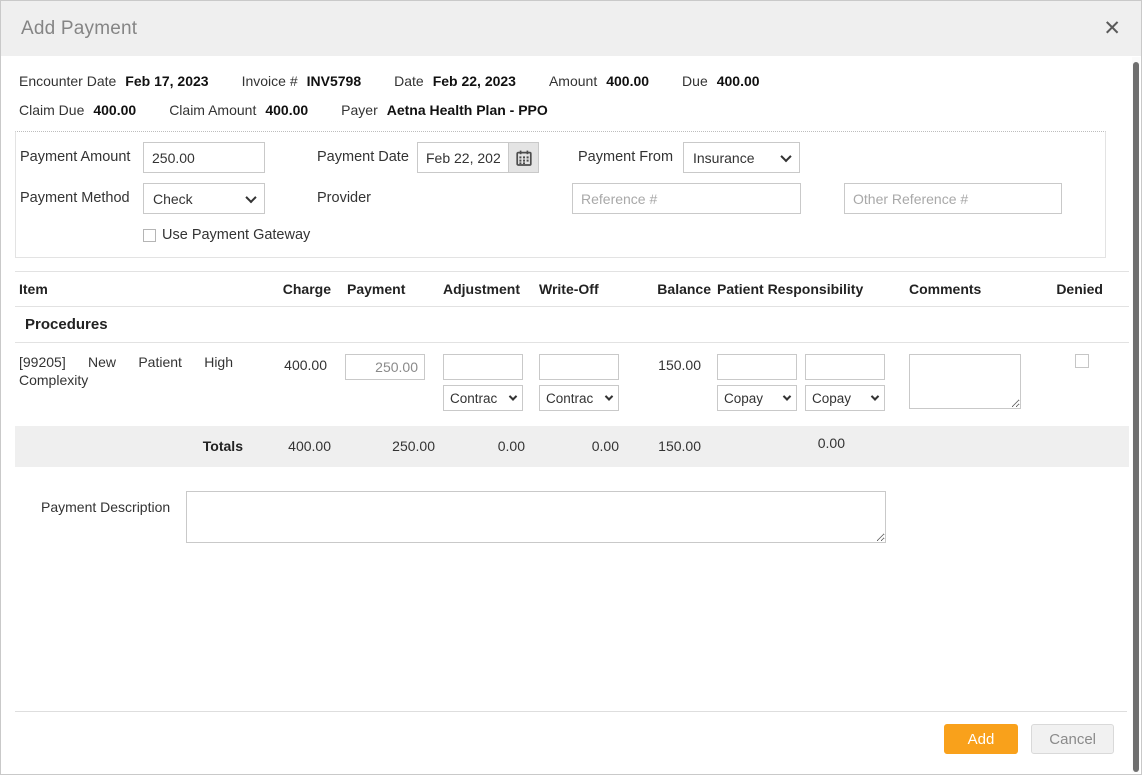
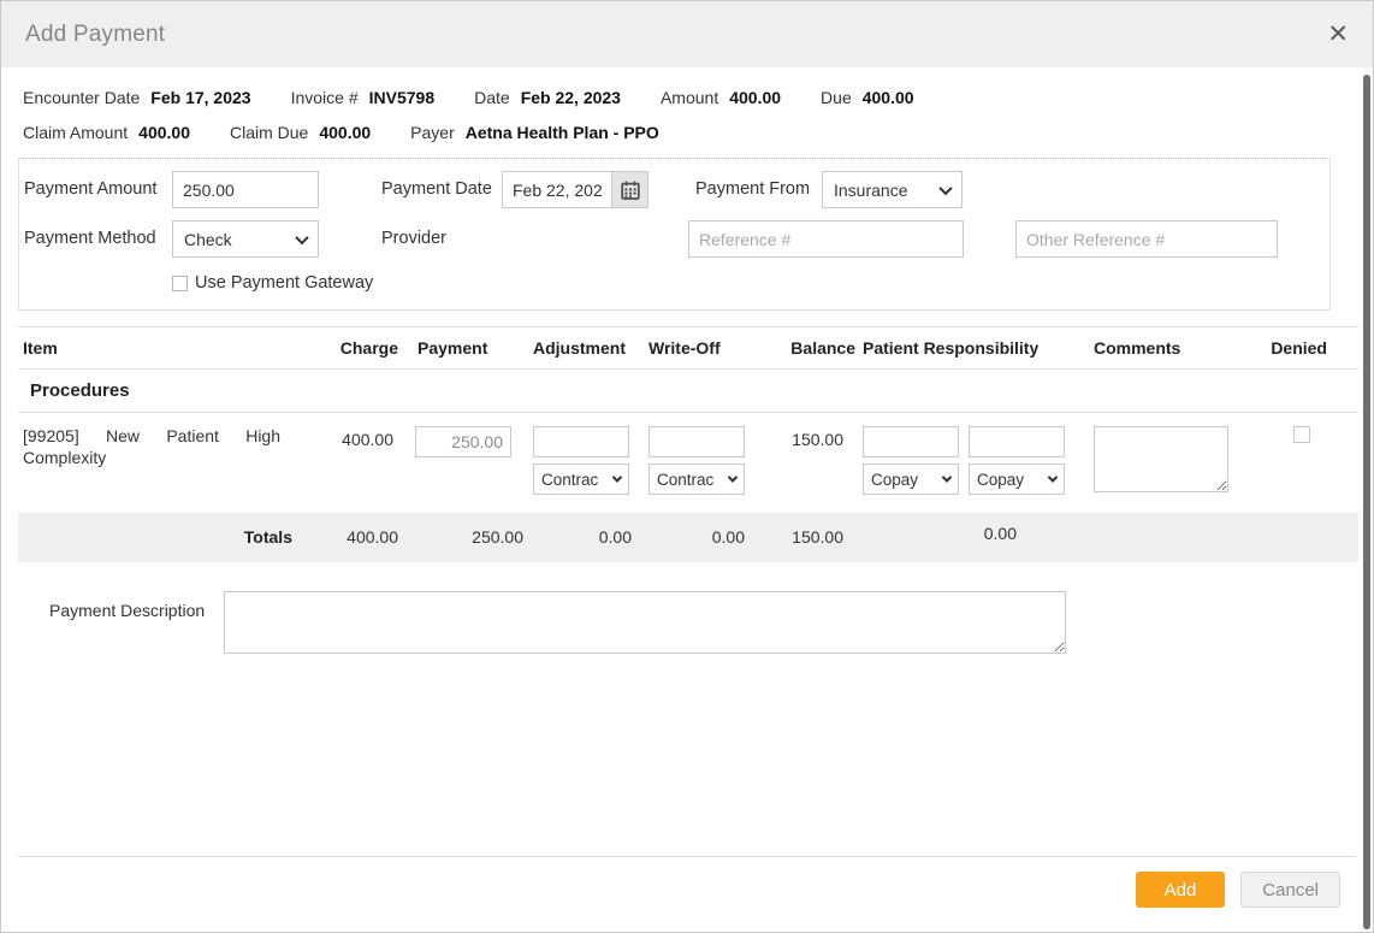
  Add Payment
  ✕
  Encounter Date
  Feb 17, 2023
  Invoice #
  INV5798
  Date
  Feb 22, 2023
  Amount
  400.00
  Due
  400.00
- Claim Due
+ Claim Amount
  400.00
- Claim Amount
+ Claim Due
  400.00
  Payer
  Aetna Health Plan - PPO
  Payment Amount
  250.00
  Payment Date
  Feb 22, 202
  Payment From
  Insurance
  Payment Method
  Check
  Provider
  Reference #
  Other Reference #
  Use Payment Gateway
  Item
  Charge
  Payment
  Adjustment
  Write-Off
  Balance
  Patient Responsibility
  Comments
  Denied
  Procedures
  [99205] New Patient High Complexity
  400.00
  250.00
  Contrac
  Contrac
  150.00
  Copay
  Copay
  Totals
  400.00
  250.00
  0.00
  0.00
  150.00
  0.00
  Payment Description
  Add
  Cancel
